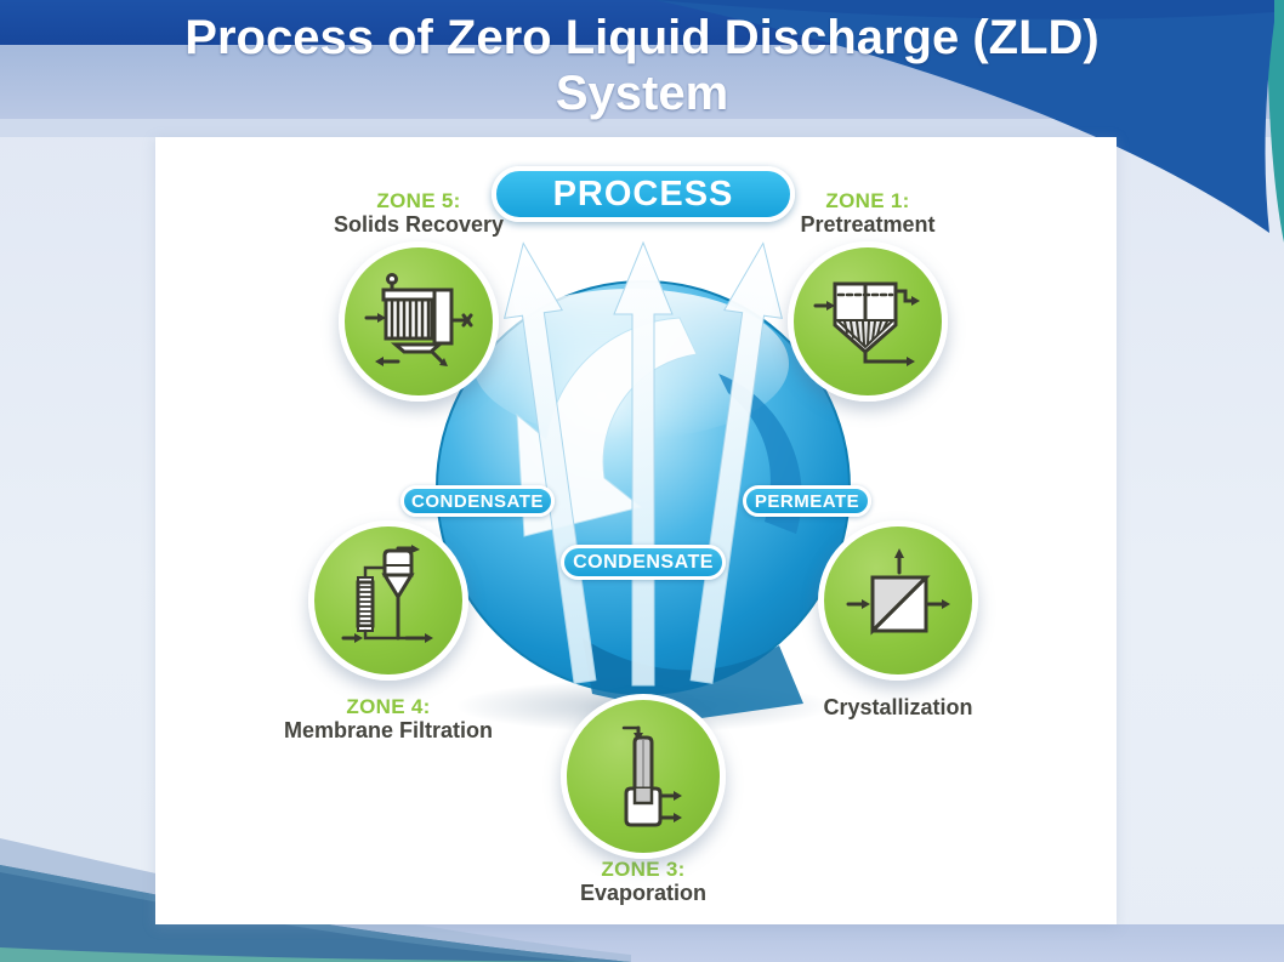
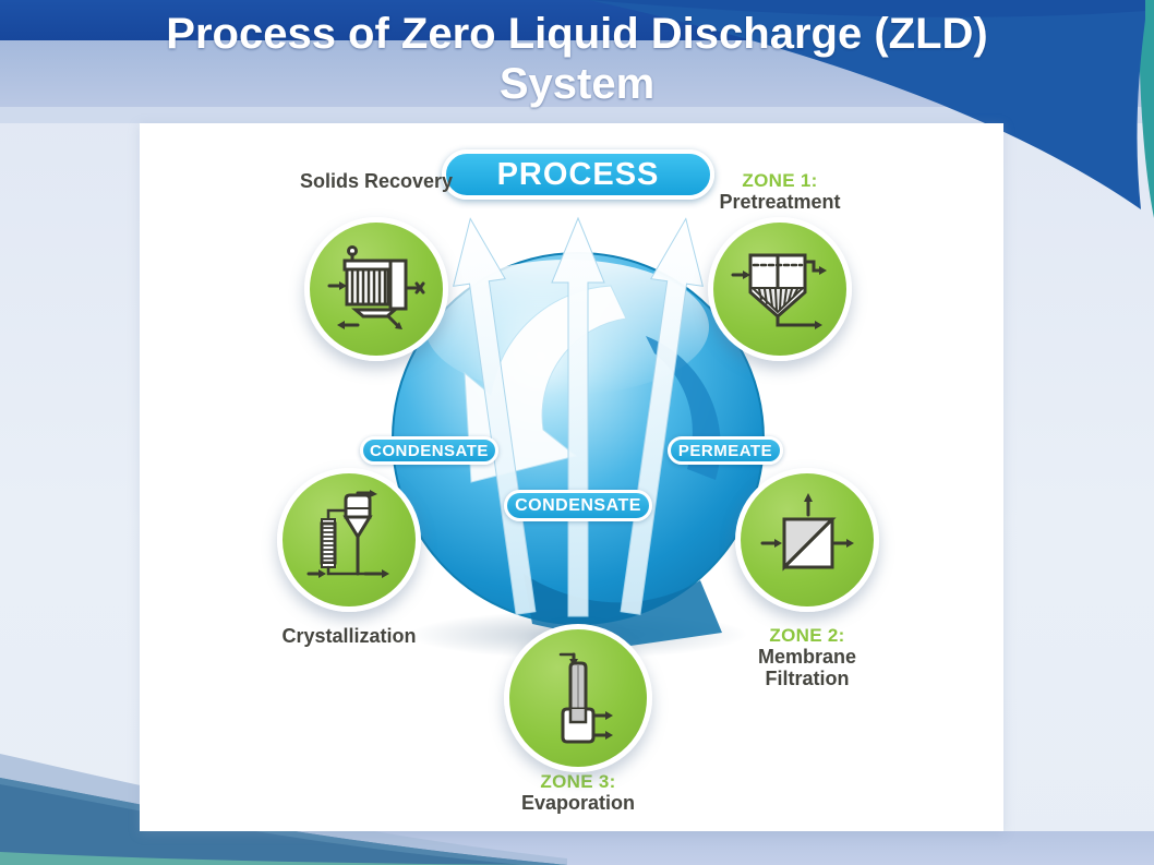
  Process of Zero Liquid Discharge (ZLD) System
  PROCESS
- ZONE 5:
  Solids Recovery
  ZONE 1:
  Pretreatment
- ZONE 4:
- Membrane Filtration
+ Crystallization
+ ZONE 2:
- Crystallization
+ Membrane Filtration
  ZONE 3:
  Evaporation
  CONDENSATE
  PERMEATE
  CONDENSATE
